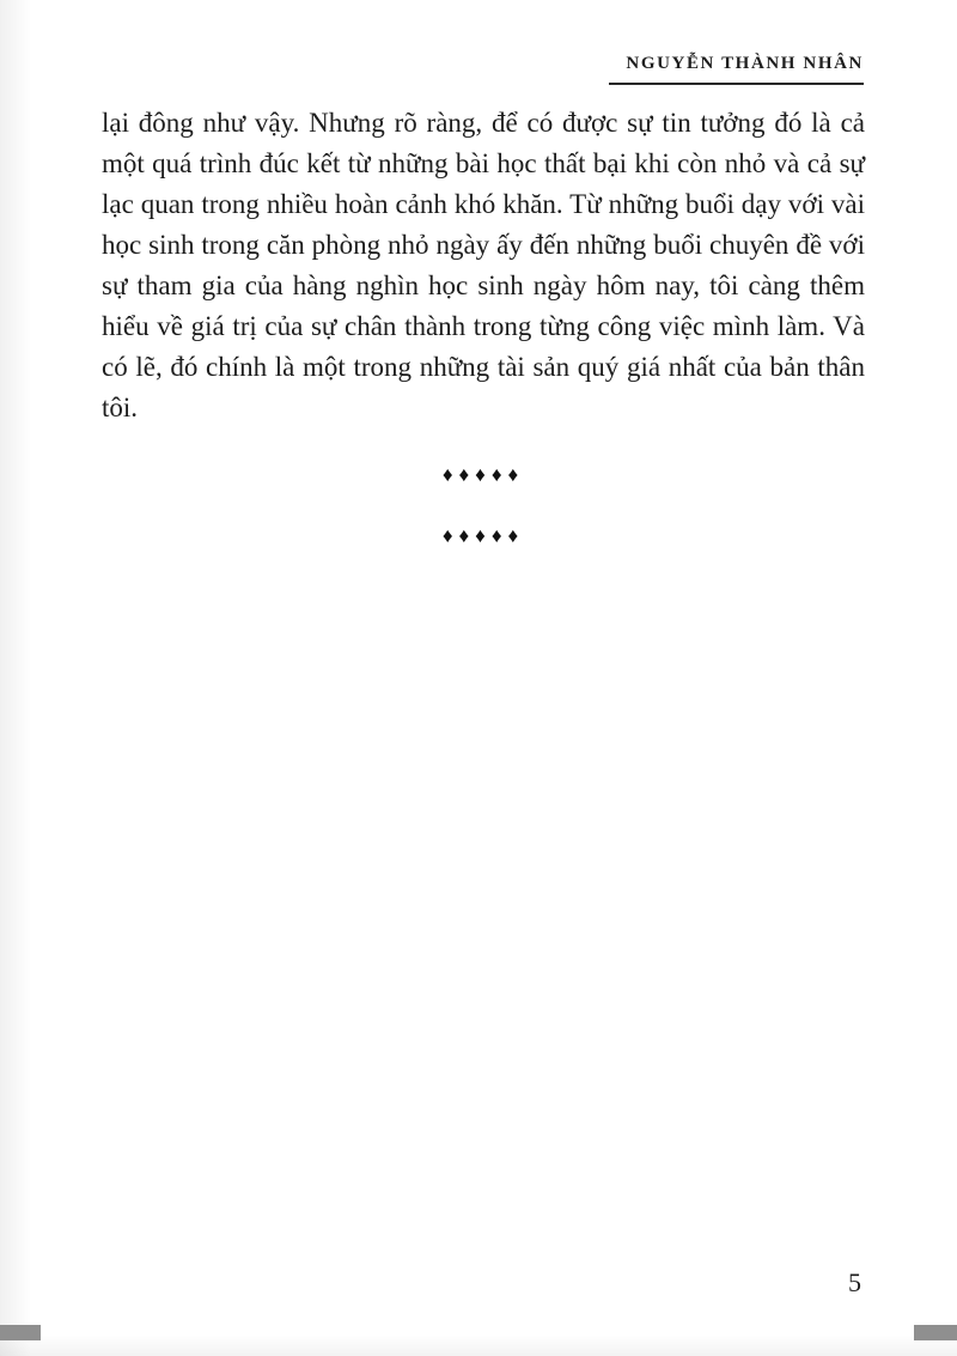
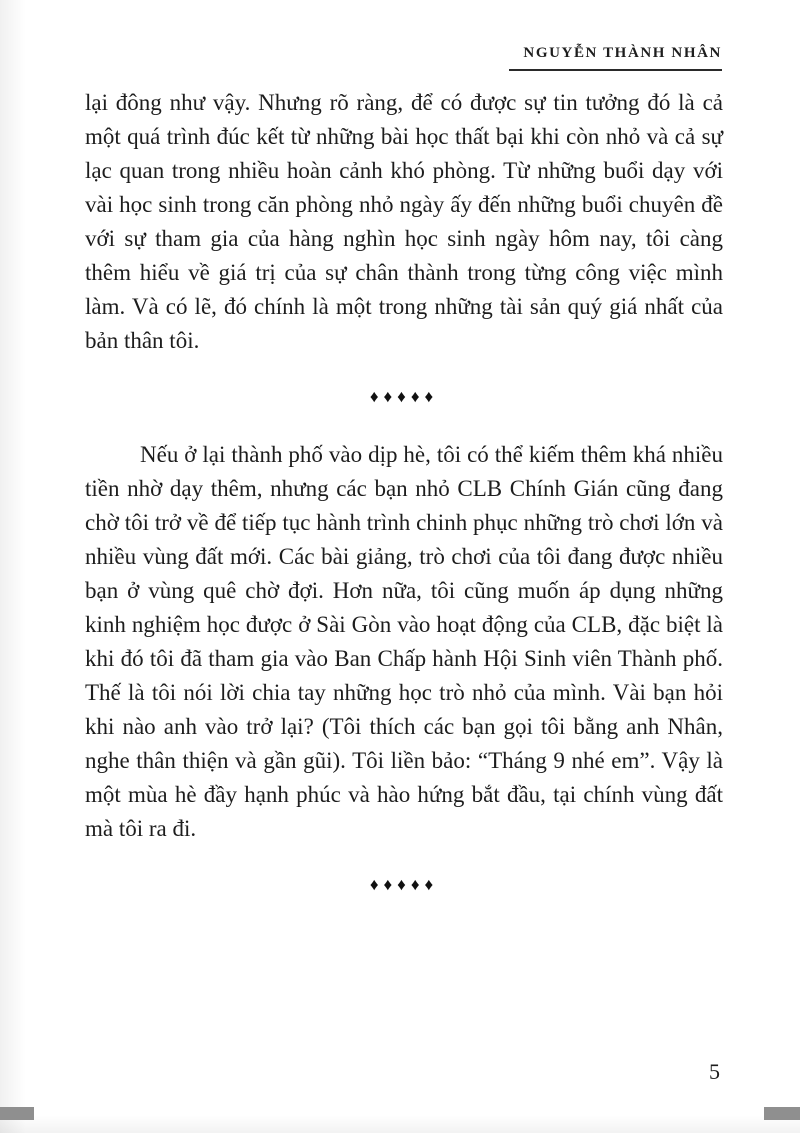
  NGUYỄN THÀNH NHÂN
- lại đông như vậy. Nhưng rõ ràng, để có được sự tin tưởng đó là cả một quá trình đúc kết từ những bài học thất bại khi còn nhỏ và cả sự lạc quan trong nhiều hoàn cảnh khó khăn. Từ những buổi dạy với vài học sinh trong căn phòng nhỏ ngày ấy đến những buổi chuyên đề với sự tham gia của hàng nghìn học sinh ngày hôm nay, tôi càng thêm hiểu về giá trị của sự chân thành trong từng công việc mình làm. Và có lẽ, đó chính là một trong những tài sản quý giá nhất của bản thân tôi.
+ lại đông như vậy. Nhưng rõ ràng, để có được sự tin tưởng đó là cả một quá trình đúc kết từ những bài học thất bại khi còn nhỏ và cả sự lạc quan trong nhiều hoàn cảnh khó phòng. Từ những buổi dạy với vài học sinh trong căn phòng nhỏ ngày ấy đến những buổi chuyên đề với sự tham gia của hàng nghìn học sinh ngày hôm nay, tôi càng thêm hiểu về giá trị của sự chân thành trong từng công việc mình làm. Và có lẽ, đó chính là một trong những tài sản quý giá nhất của bản thân tôi.
  ♦♦♦♦♦
+ Nếu ở lại thành phố vào dịp hè, tôi có thể kiếm thêm khá nhiều tiền nhờ dạy thêm, nhưng các bạn nhỏ CLB Chính Gián cũng đang chờ tôi trở về để tiếp tục hành trình chinh phục những trò chơi lớn và nhiều vùng đất mới. Các bài giảng, trò chơi của tôi đang được nhiều bạn ở vùng quê chờ đợi. Hơn nữa, tôi cũng muốn áp dụng những kinh nghiệm học được ở Sài Gòn vào hoạt động của CLB, đặc biệt là khi đó tôi đã tham gia vào Ban Chấp hành Hội Sinh viên Thành phố. Thế là tôi nói lời chia tay những học trò nhỏ của mình. Vài bạn hỏi khi nào anh vào trở lại? (Tôi thích các bạn gọi tôi bằng anh Nhân, nghe thân thiện và gần gũi). Tôi liền bảo: “Tháng 9 nhé em”. Vậy là một mùa hè đầy hạnh phúc và hào hứng bắt đầu, tại chính vùng đất mà tôi ra đi.
  ♦♦♦♦♦
  5
